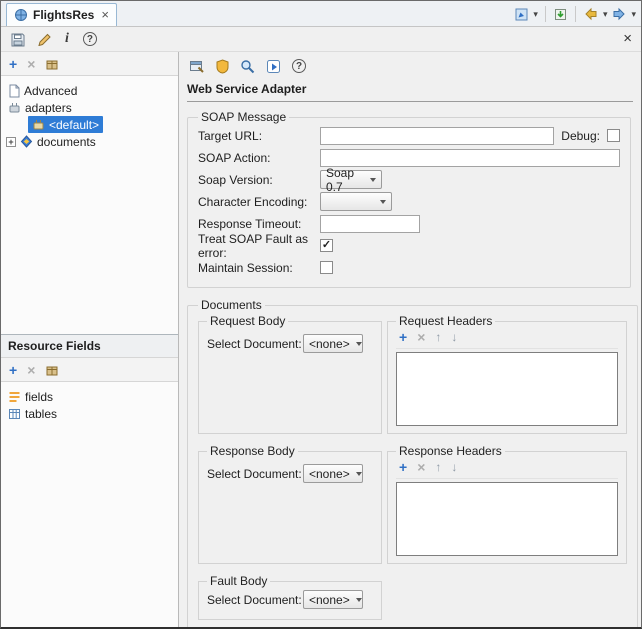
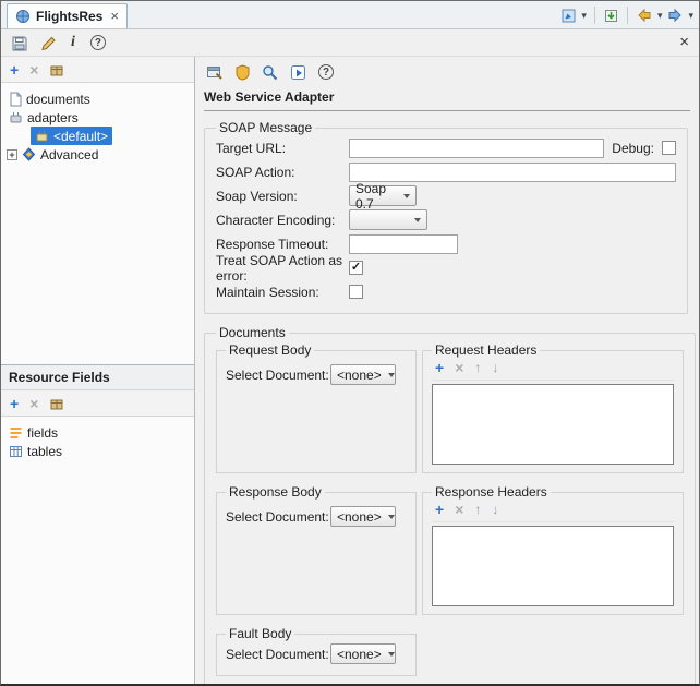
  FlightsRes
  ×
  ▾
  ▾
  ▾
  i
  ?
  ×
  +
  ×
- Advanced
+ documents
  adapters
  <default>
  +
- documents
+ Advanced
  Resource Fields
  +
  ×
  fields
  tables
  ?
  Web Service Adapter
  SOAP Message
  Target URL:
  Debug:
  SOAP Action:
  Soap Version:
  Soap 0.7
  Character Encoding:
  Response Timeout:
- Treat SOAP Fault as error:
+ Treat SOAP Action as error:
  ✓
  Maintain Session:
  Documents
  Request Body
  Select Document:
  <none>
  Request Headers
  +
  ×
  ↑
  ↓
  Response Body
  Select Document:
  <none>
  Response Headers
  +
  ×
  ↑
  ↓
  Fault Body
  Select Document:
  <none>
